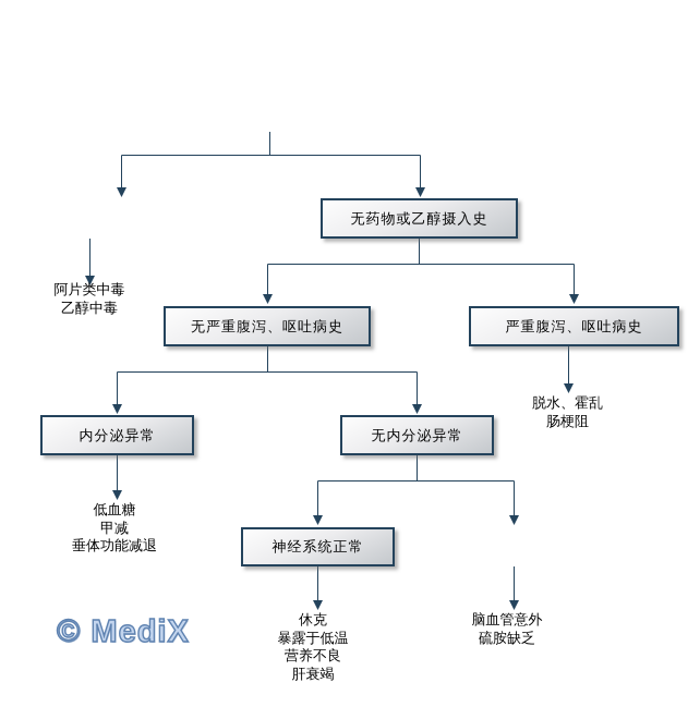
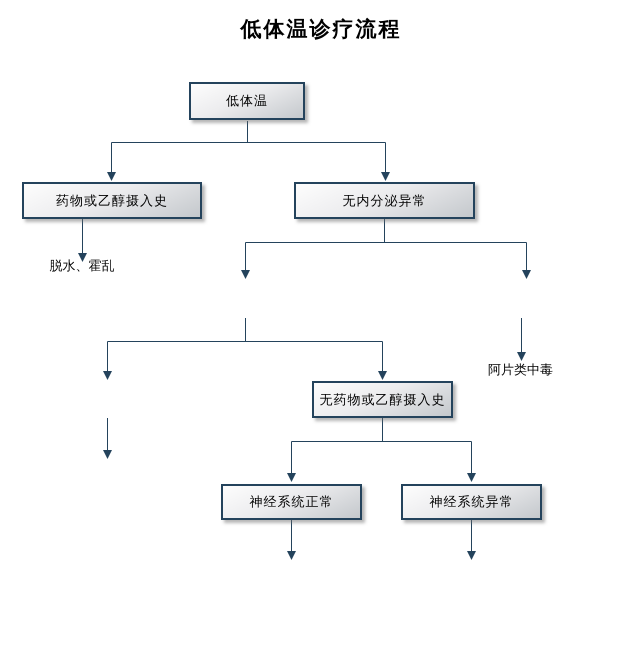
+ 低体温诊疗流程
+ 低体温
+ 药物或乙醇摄入史
- 无药物或乙醇摄入史
+ 无内分泌异常
- 无严重腹泻、呕吐病史
- 严重腹泻、呕吐病史
- 内分泌异常
- 无内分泌异常
+ 无药物或乙醇摄入史
  神经系统正常
+ 神经系统异常
- 阿片类中毒
+ 脱水、霍乱
- 乙醇中毒
- 脱水、霍乱
+ 阿片类中毒
- 肠梗阻
- 低血糖
- 甲减
- 垂体功能减退
- 休克
- 暴露于低温
- 营养不良
- 肝衰竭
- 脑血管意外
- 硫胺缺乏
- © MediX
